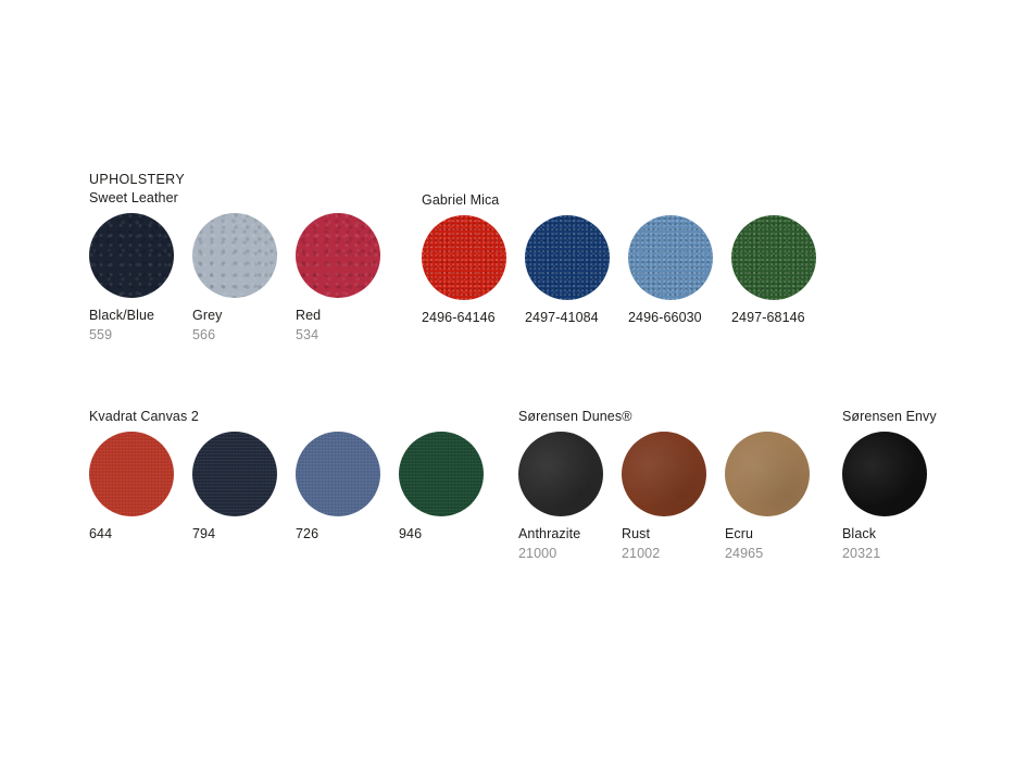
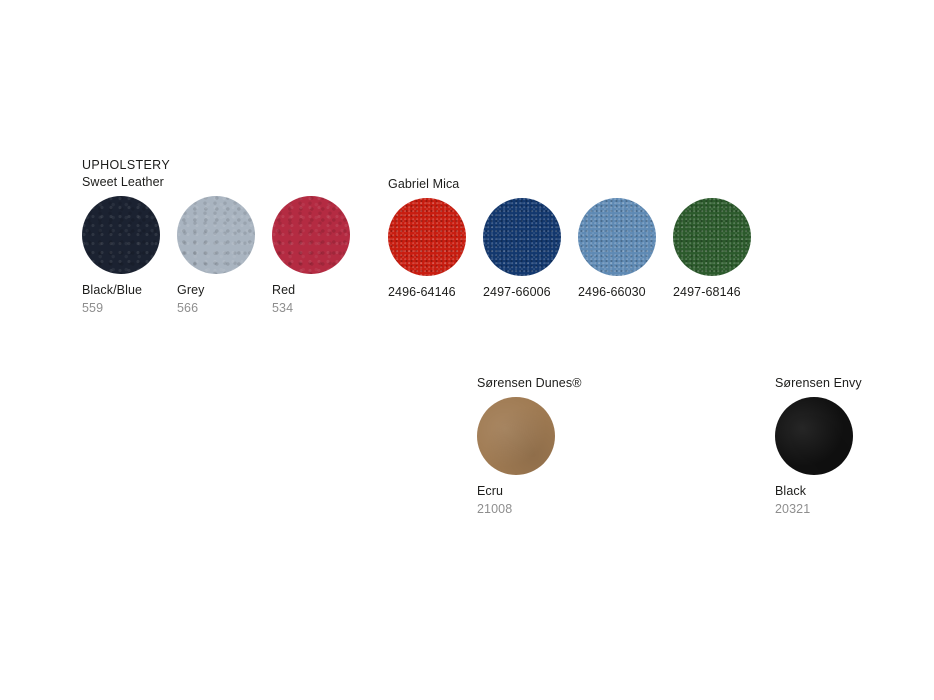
  UPHOLSTERY
  Sweet Leather
  Black/Blue
  559
  Grey
  566
  Red
  534
  Gabriel Mica
  2496-64146
- 2497-41084
+ 2497-66006
  2496-66030
  2497-68146
- Kvadrat Canvas 2
- 644
- 794
- 726
- 946
  Sørensen Dunes®
- Anthrazite
- 21000
- Rust
- 21002
  Ecru
- 24965
+ 21008
  Sørensen Envy
  Black
  20321
